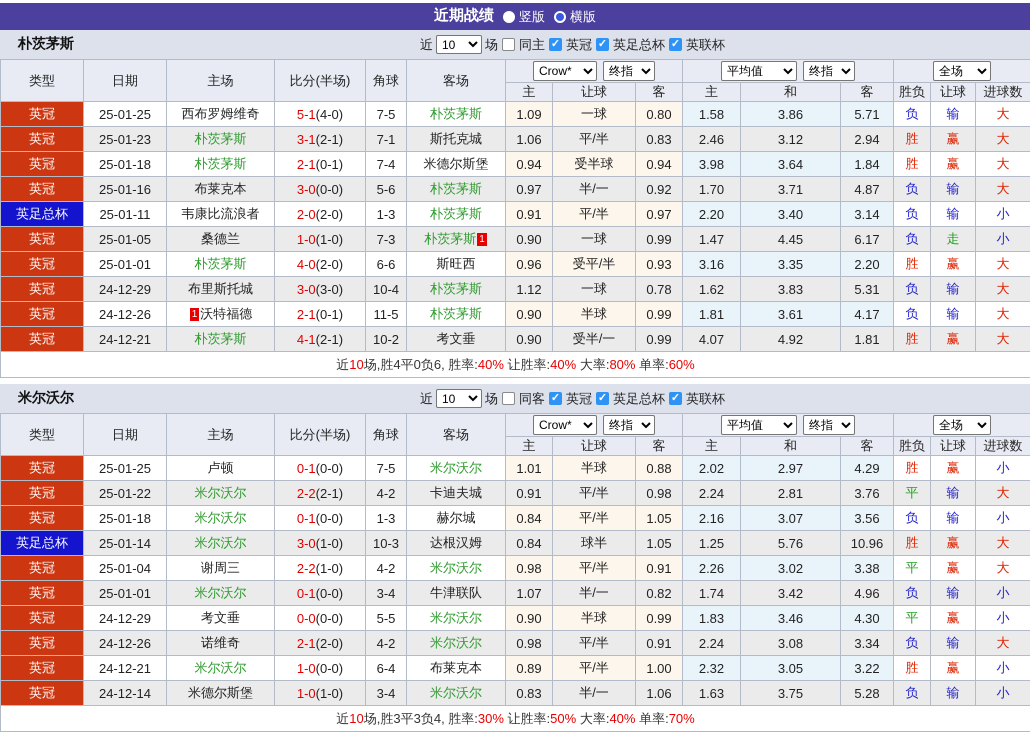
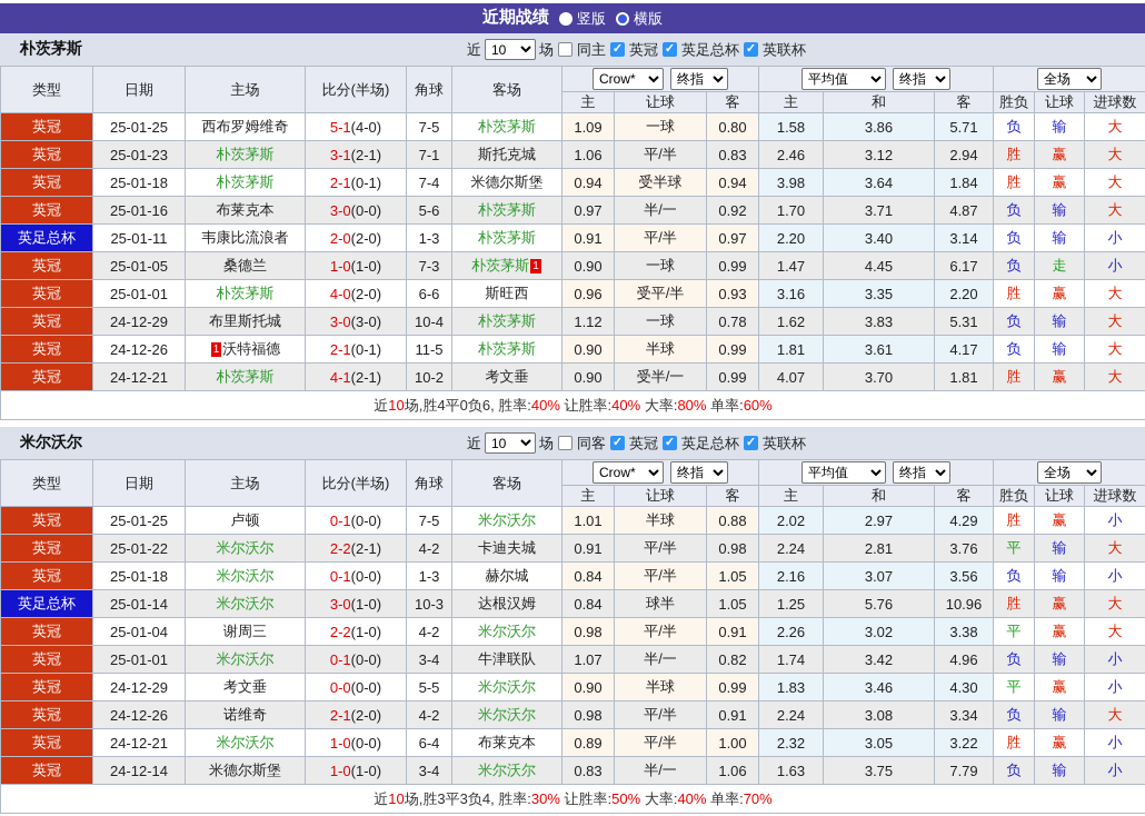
  近期战绩
  竖版
  横版
  朴茨茅斯
  近
  10
  场
  同主
  ✓
  英冠
  ✓
  英足总杯
  ✓
  英联杯
  类型	日期	主场	比分(半场)	角球	客场	Crow* 终指	平均值 终指	全场
  主	让球	客	主	和	客	胜负	让球	进球数
  英冠	25-01-25	西布罗姆维奇	5-1(4-0)	7-5	朴茨茅斯	1.09	一球	0.80	1.58	3.86	5.71	负	输	大
  英冠	25-01-23	朴茨茅斯	3-1(2-1)	7-1	斯托克城	1.06	平/半	0.83	2.46	3.12	2.94	胜	赢	大
  英冠	25-01-18	朴茨茅斯	2-1(0-1)	7-4	米德尔斯堡	0.94	受半球	0.94	3.98	3.64	1.84	胜	赢	大
  英冠	25-01-16	布莱克本	3-0(0-0)	5-6	朴茨茅斯	0.97	半/一	0.92	1.70	3.71	4.87	负	输	大
  英足总杯	25-01-11	韦康比流浪者	2-0(2-0)	1-3	朴茨茅斯	0.91	平/半	0.97	2.20	3.40	3.14	负	输	小
  英冠	25-01-05	桑德兰	1-0(1-0)	7-3	朴茨茅斯 1	0.90	一球	0.99	1.47	4.45	6.17	负	走	小
  英冠	25-01-01	朴茨茅斯	4-0(2-0)	6-6	斯旺西	0.96	受平/半	0.93	3.16	3.35	2.20	胜	赢	大
  英冠	24-12-29	布里斯托城	3-0(3-0)	10-4	朴茨茅斯	1.12	一球	0.78	1.62	3.83	5.31	负	输	大
  英冠	24-12-26	1 沃特福德	2-1(0-1)	11-5	朴茨茅斯	0.90	半球	0.99	1.81	3.61	4.17	负	输	大
- 英冠	24-12-21	朴茨茅斯	4-1(2-1)	10-2	考文垂	0.90	受半/一	0.99	4.07	4.92	1.81	胜	赢	大
+ 英冠	24-12-21	朴茨茅斯	4-1(2-1)	10-2	考文垂	0.90	受半/一	0.99	4.07	3.70	1.81	胜	赢	大
  近10场,胜4平0负6, 胜率:40% 让胜率:40% 大率:80% 单率:60%
  米尔沃尔
  近
  10
  场
  同客
  ✓
  英冠
  ✓
  英足总杯
  ✓
  英联杯
  类型	日期	主场	比分(半场)	角球	客场	Crow* 终指	平均值 终指	全场
  主	让球	客	主	和	客	胜负	让球	进球数
  英冠	25-01-25	卢顿	0-1(0-0)	7-5	米尔沃尔	1.01	半球	0.88	2.02	2.97	4.29	胜	赢	小
  英冠	25-01-22	米尔沃尔	2-2(2-1)	4-2	卡迪夫城	0.91	平/半	0.98	2.24	2.81	3.76	平	输	大
  英冠	25-01-18	米尔沃尔	0-1(0-0)	1-3	赫尔城	0.84	平/半	1.05	2.16	3.07	3.56	负	输	小
  英足总杯	25-01-14	米尔沃尔	3-0(1-0)	10-3	达根汉姆	0.84	球半	1.05	1.25	5.76	10.96	胜	赢	大
  英冠	25-01-04	谢周三	2-2(1-0)	4-2	米尔沃尔	0.98	平/半	0.91	2.26	3.02	3.38	平	赢	大
  英冠	25-01-01	米尔沃尔	0-1(0-0)	3-4	牛津联队	1.07	半/一	0.82	1.74	3.42	4.96	负	输	小
  英冠	24-12-29	考文垂	0-0(0-0)	5-5	米尔沃尔	0.90	半球	0.99	1.83	3.46	4.30	平	赢	小
  英冠	24-12-26	诺维奇	2-1(2-0)	4-2	米尔沃尔	0.98	平/半	0.91	2.24	3.08	3.34	负	输	大
  英冠	24-12-21	米尔沃尔	1-0(0-0)	6-4	布莱克本	0.89	平/半	1.00	2.32	3.05	3.22	胜	赢	小
- 英冠	24-12-14	米德尔斯堡	1-0(1-0)	3-4	米尔沃尔	0.83	半/一	1.06	1.63	3.75	5.28	负	输	小
+ 英冠	24-12-14	米德尔斯堡	1-0(1-0)	3-4	米尔沃尔	0.83	半/一	1.06	1.63	3.75	7.79	负	输	小
  近10场,胜3平3负4, 胜率:30% 让胜率:50% 大率:40% 单率:70%
